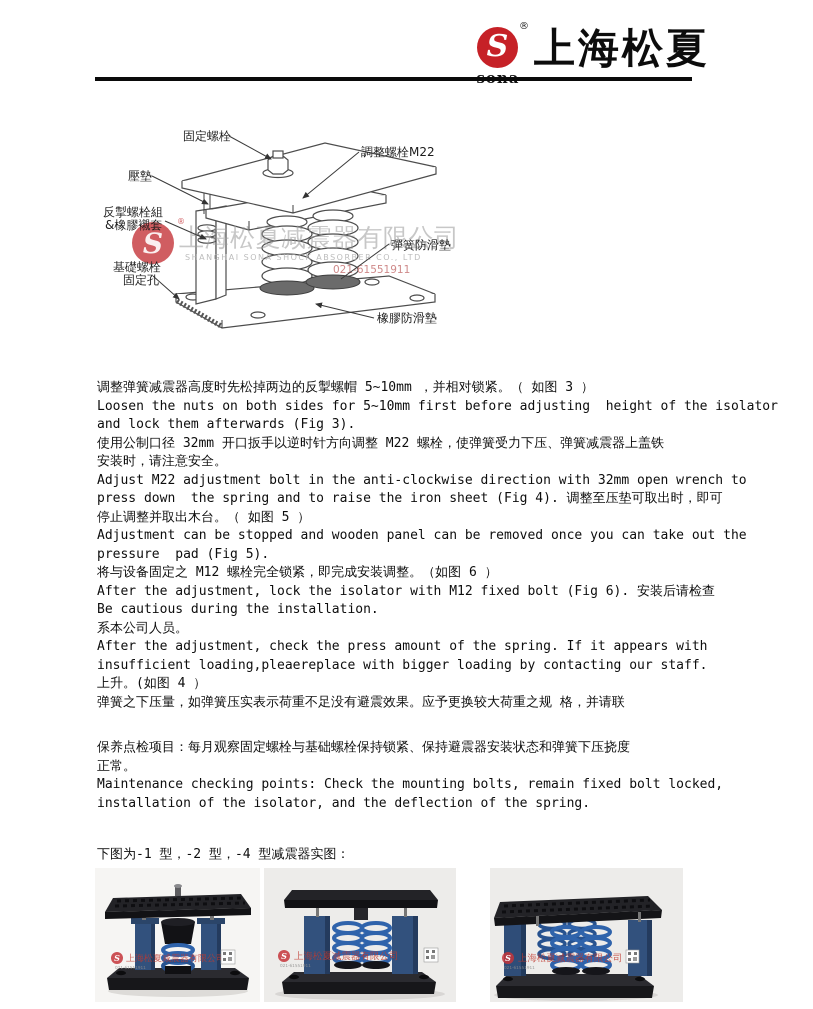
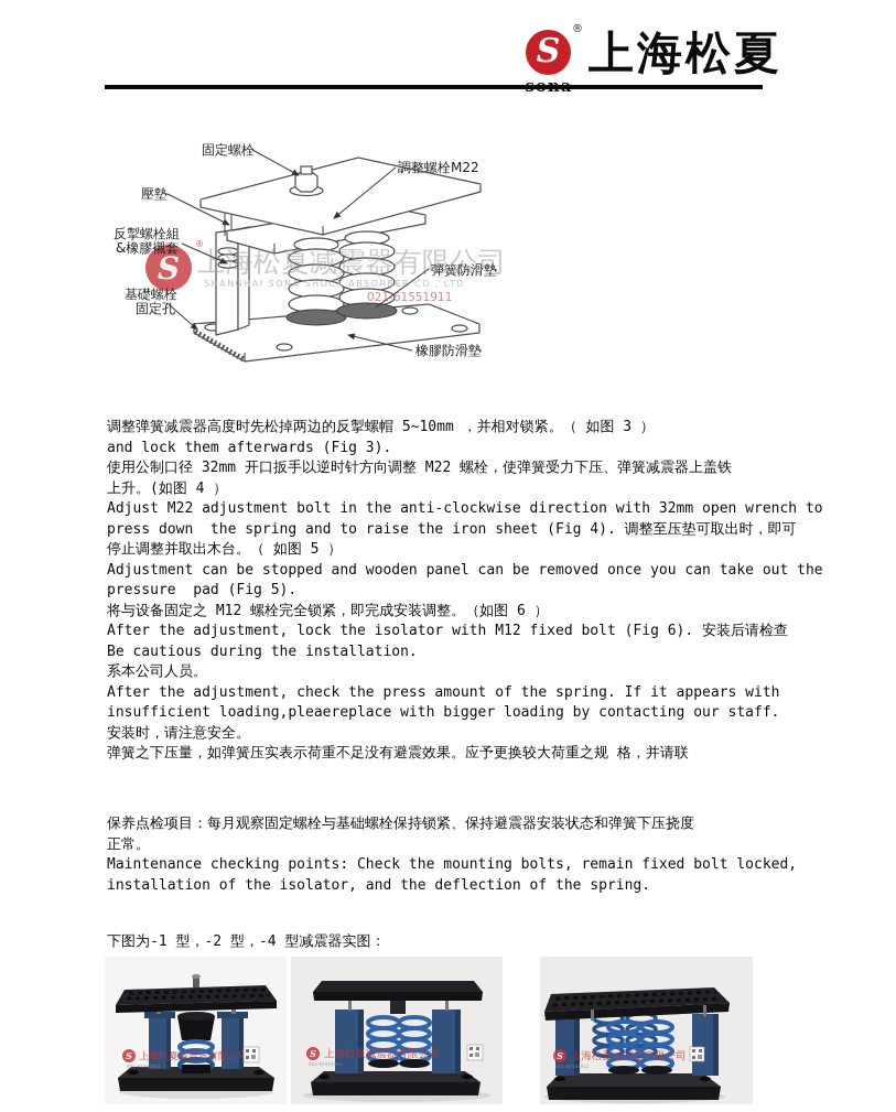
  S
  ®
  上海松夏
  S
  ®
  上海松夏减震器有限公司
  SHANGHAI SONA SHOCK ABSORBER CO., LTD
  021-61551911
  固定螺栓
  調整螺栓M22
  壓墊
  反掣螺栓組
  &橡膠襯套
  基礎螺栓
  固定孔
  彈簧防滑墊
  橡膠防滑墊
  调整弹簧减震器高度时先松掉两边的反掣螺帽 5~10mm ，并相对锁紧。（ 如图 3 ）
- Loosen the nuts on both sides for 5~10mm first before adjusting height of the isolator
  and lock them afterwards (Fig 3).
  使用公制口径 32mm 开口扳手以逆时针方向调整 M22 螺栓，使弹簧受力下压、弹簧减震器上盖铁
- 安装时，请注意安全。
+ 上升。(如图 4 ）
  Adjust M22 adjustment bolt in the anti-clockwise direction with 32mm open wrench to
  press down the spring and to raise the iron sheet (Fig 4). 调整至压垫可取出时，即可
  停止调整并取出木台。（ 如图 5 ）
  Adjustment can be stopped and wooden panel can be removed once you can take out the
  pressure pad (Fig 5).
  将与设备固定之 M12 螺栓完全锁紧，即完成安装调整。（如图 6 ）
  After the adjustment, lock the isolator with M12 fixed bolt (Fig 6). 安装后请检查
  Be cautious during the installation.
  系本公司人员。
  After the adjustment, check the press amount of the spring. If it appears with
  insufficient loading,pleaereplace with bigger loading by contacting our staff.
- 上升。(如图 4 ）
+ 安装时，请注意安全。
  弹簧之下压量，如弹簧压实表示荷重不足没有避震效果。应予更换较大荷重之规 格，并请联
  保养点检项目：每月观察固定螺栓与基础螺栓保持锁紧、保持避震器安装状态和弹簧下压挠度
  正常。
  Maintenance checking points: Check the mounting bolts, remain fixed bolt locked,
  installation of the isolator, and the deflection of the spring.
  下图为-1 型，-2 型，-4 型减震器实图：
  S
  上海松夏减震器有限公司
  S
  上海松夏减震器有限公司
  S
  上海松夏减震器有限公司
